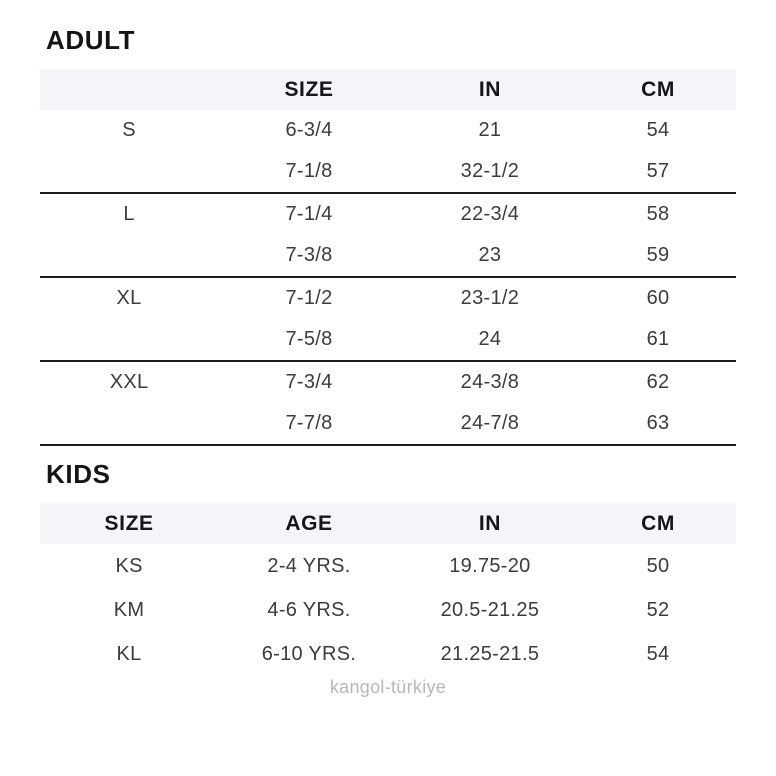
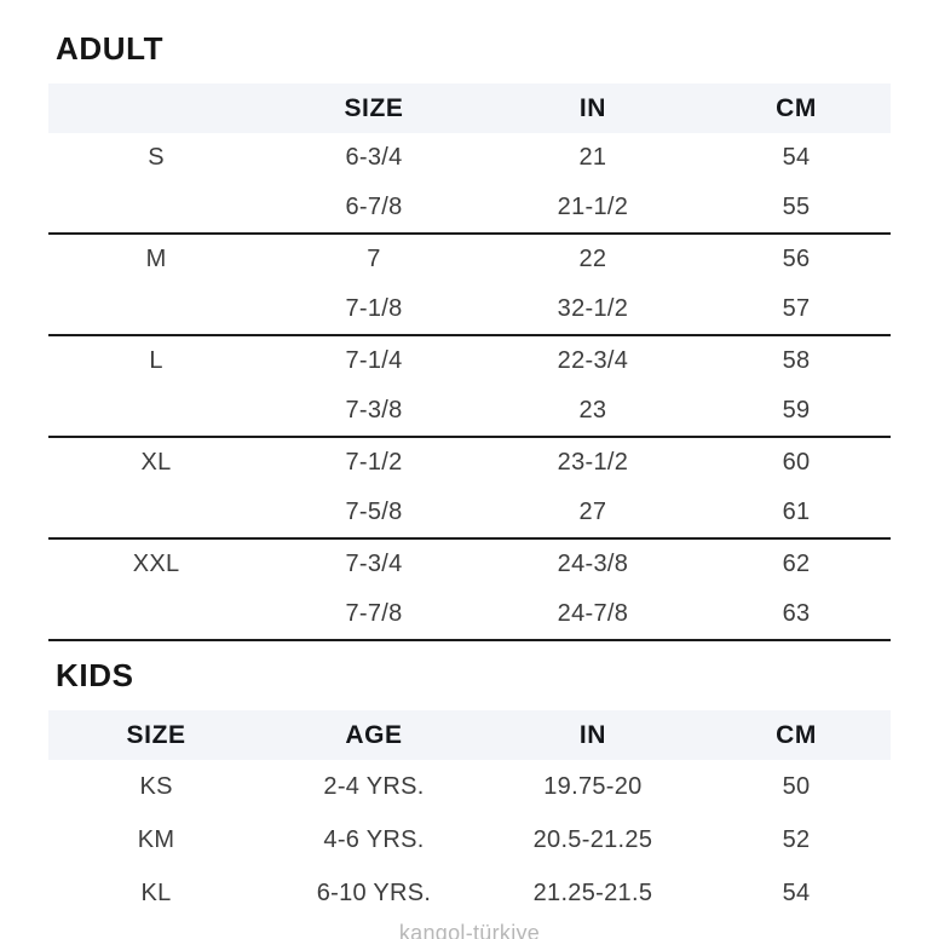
  ADULT
  	SIZE	IN	CM
  S	6-3/4	21	54
+ 	6-7/8	21-1/2	55
+ M	7	22	56
  	7-1/8	32-1/2	57
  L	7-1/4	22-3/4	58
  	7-3/8	23	59
  XL	7-1/2	23-1/2	60
- 	7-5/8	24	61
+ 	7-5/8	27	61
  XXL	7-3/4	24-3/8	62
  	7-7/8	24-7/8	63
  KIDS
  SIZE	AGE	IN	CM
  KS	2-4 YRS.	19.75-20	50
  KM	4-6 YRS.	20.5-21.25	52
  KL	6-10 YRS.	21.25-21.5	54
  kangol-türkiye
